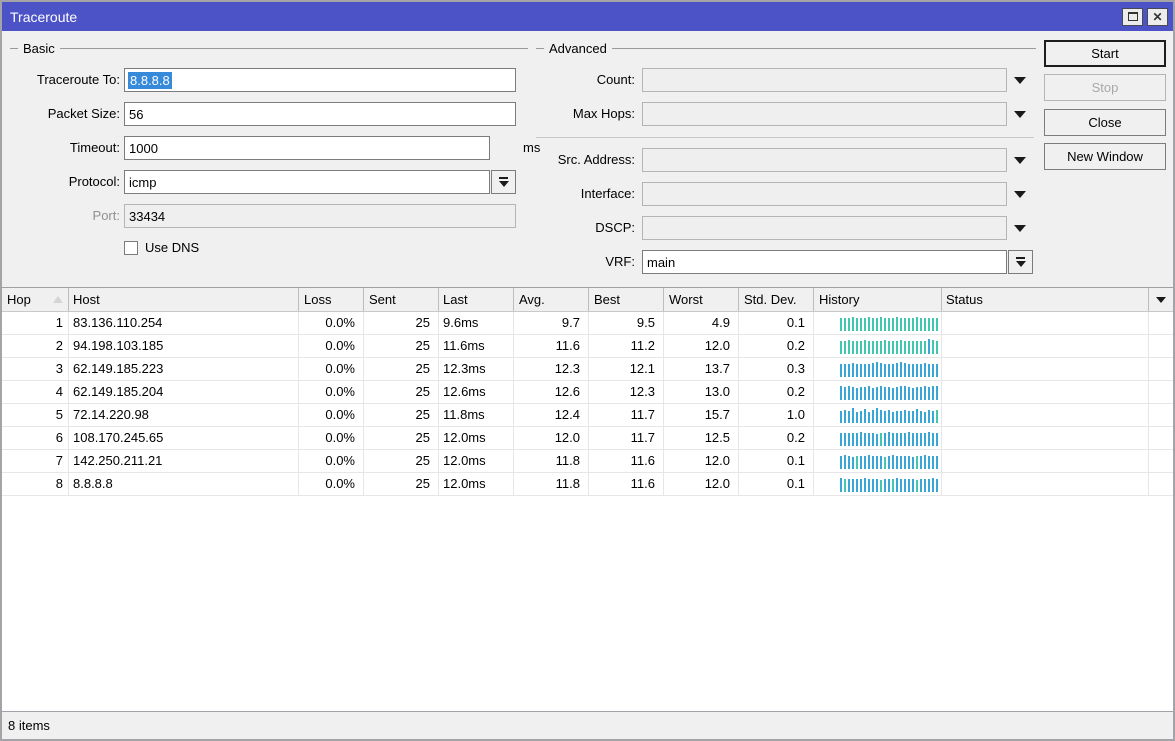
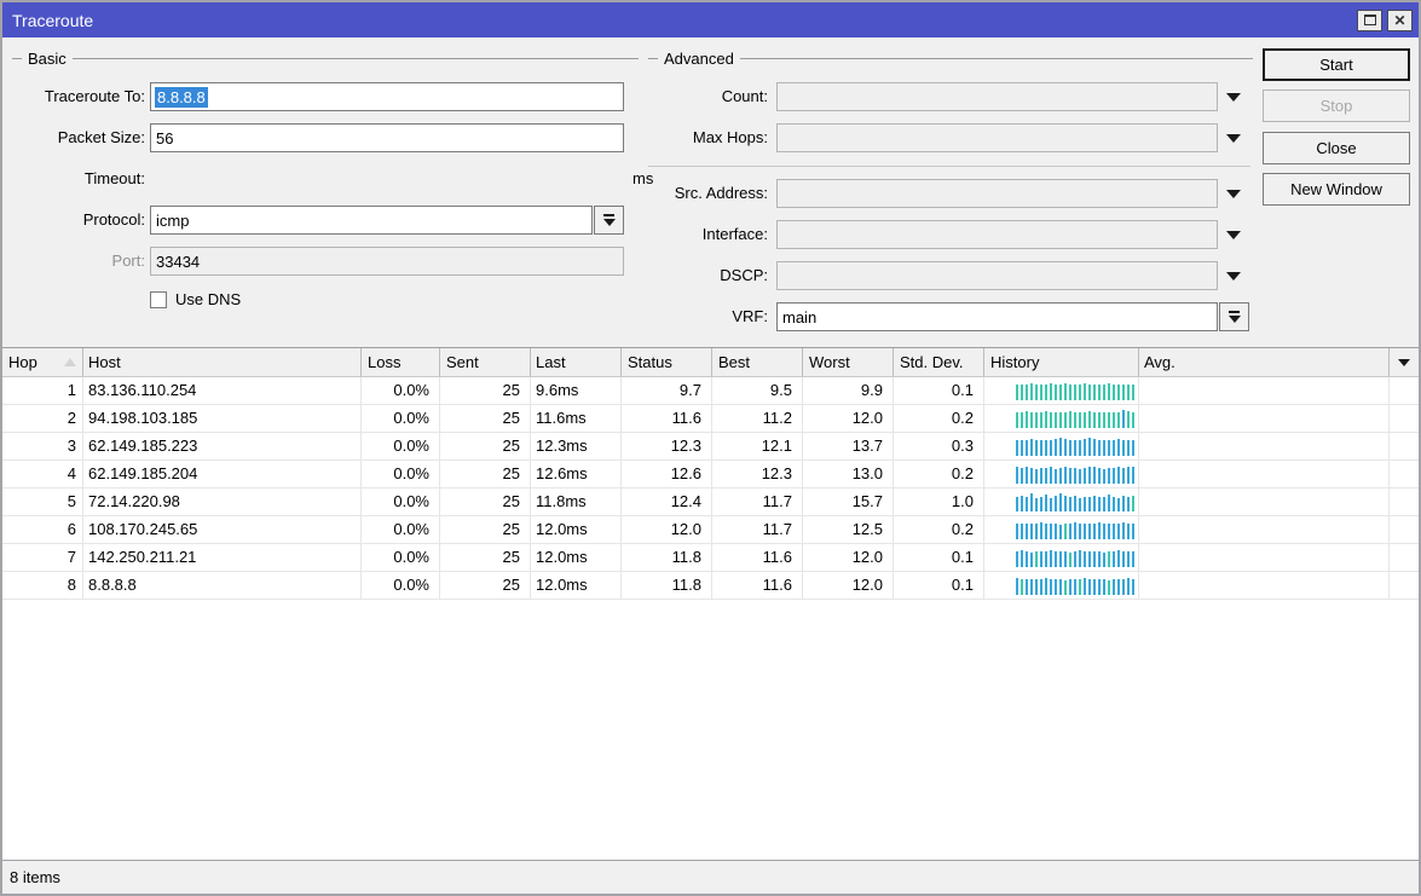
  Traceroute
  ✕
  Basic
  Advanced
  Traceroute To:
  8.8.8.8
  Packet Size:
  56
  Timeout:
- 1000
  ms
  Protocol:
  icmp
  Port:
  33434
  Use DNS
  Count:
  Max Hops:
  Src. Address:
  Interface:
  DSCP:
  VRF:
  main
  Start
  Stop
  Close
  New Window
  Hop
  Host
  Loss
  Sent
  Last
- Avg.
+ Status
  Best
  Worst
  Std. Dev.
  History
- Status
+ Avg.
  1
  83.136.110.254
  0.0%
  25
  9.6ms
  9.7
  9.5
- 4.9
+ 9.9
  0.1
  2
  94.198.103.185
  0.0%
  25
  11.6ms
  11.6
  11.2
  12.0
  0.2
  3
  62.149.185.223
  0.0%
  25
  12.3ms
  12.3
  12.1
  13.7
  0.3
  4
  62.149.185.204
  0.0%
  25
  12.6ms
  12.6
  12.3
  13.0
  0.2
  5
  72.14.220.98
  0.0%
  25
  11.8ms
  12.4
  11.7
  15.7
  1.0
  6
  108.170.245.65
  0.0%
  25
  12.0ms
  12.0
  11.7
  12.5
  0.2
  7
  142.250.211.21
  0.0%
  25
  12.0ms
  11.8
  11.6
  12.0
  0.1
  8
  8.8.8.8
  0.0%
  25
  12.0ms
  11.8
  11.6
  12.0
  0.1
  8 items
